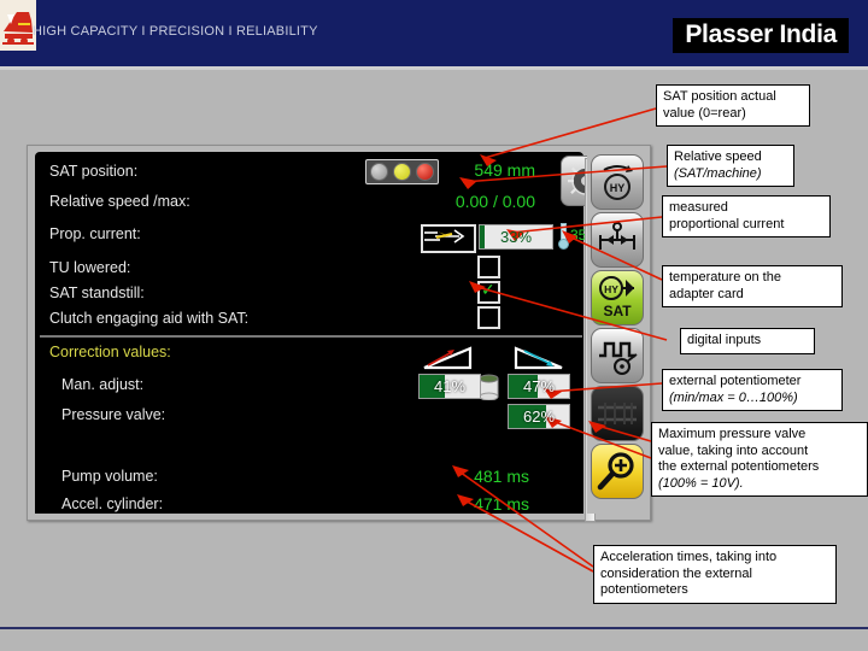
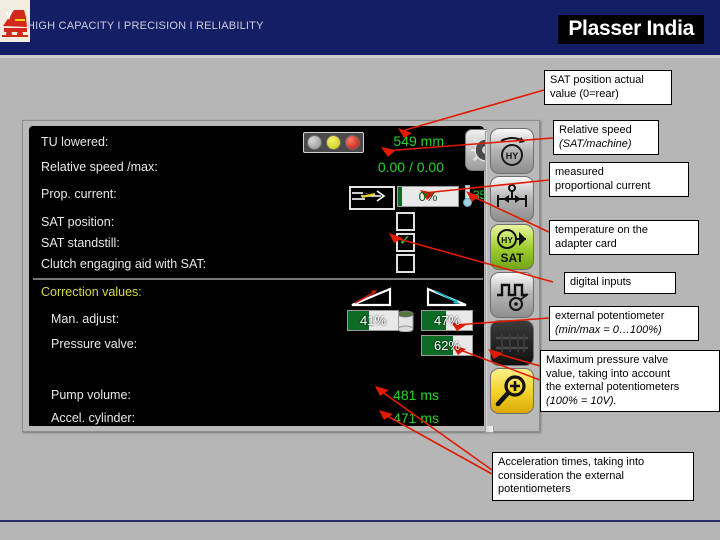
  HIGH CAPACITY I PRECISION I RELIABILITY
  Plasser India
- SAT position:
+ TU lowered:
  Relative speed /max:
  Prop. current:
- TU lowered:
+ SAT position:
  SAT standstill:
  Clutch engaging aid with SAT:
  549 mm
  0.00 / 0.00
- 33%
+ 0%
  Correction values:
  Man. adjust:
  Pressure valve:
  Pump volume:
  Accel. cylinder:
  41%
  47%
  62%
  481 ms
  471 ms
  HY
  HY
  SAT
  SAT position actual
  value (0=rear)
  Relative speed
  (SAT/machine)
  measured
  proportional current
  temperature on the
  adapter card
  digital inputs
  external potentiometer
  (min/max = 0…100%)
  Maximum pressure valve
  value, taking into account
  the external potentiometers
  (100% = 10V).
  Acceleration times, taking into
  consideration the external
  potentiometers
